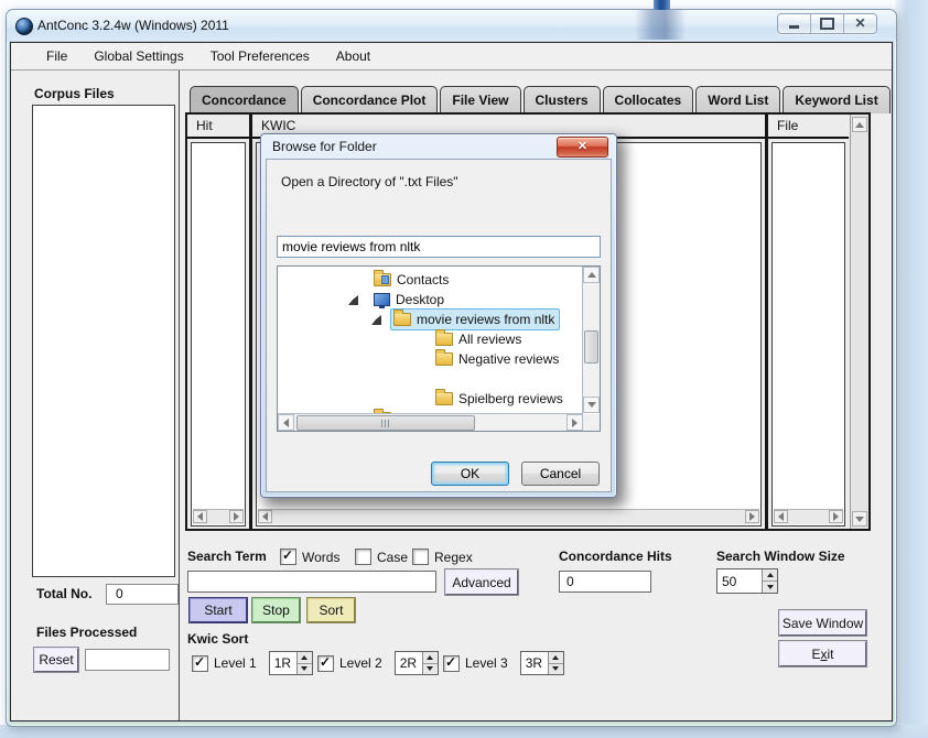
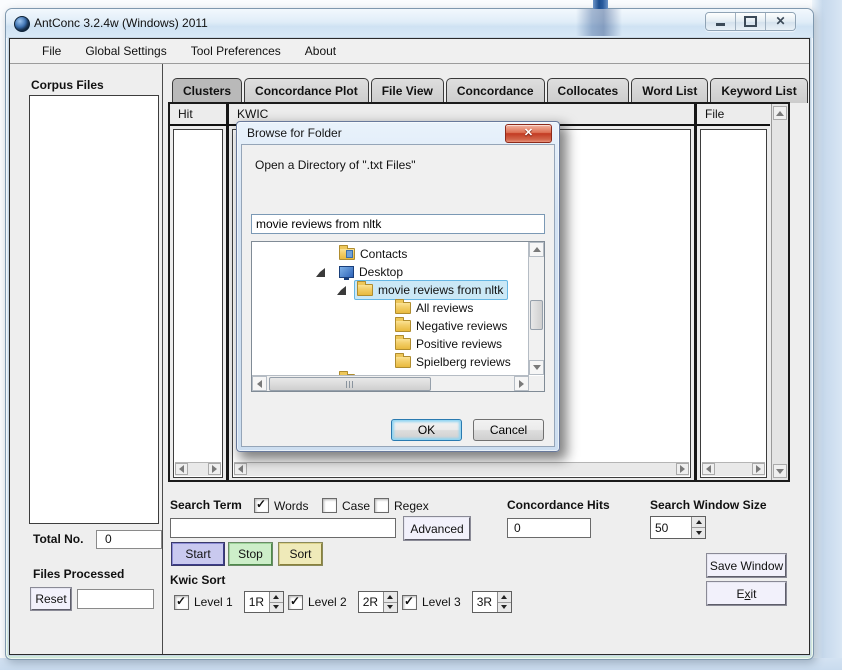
  AntConc 3.2.4w (Windows) 2011
  ✕
  File
  Global Settings
  Tool Preferences
  About
  Corpus Files
  Total No.
  0
  Files Processed
  Reset
- Concordance
+ Clusters
  Concordance Plot
  File View
- Clusters
+ Concordance
  Collocates
  Word List
  Keyword List
  Hit
  KWIC
  File
  Search Term
  Words
  Case
  Regex
  Advanced
  Concordance Hits
  0
  Search Window Size
  50
  Start
  Stop
  Sort
  Save Window
  Kwic Sort
  Level 1
  1R
  Level 2
  2R
  Level 3
  3R
  E
  x
  it
  Browse for Folder
  ✕
  Open a Directory of ".txt Files"
  movie reviews from nltk
  Contacts
  Desktop
  movie reviews from nltk
  All reviews
  Negative reviews
+ Positive reviews
  Spielberg reviews
  OK
  Cancel
